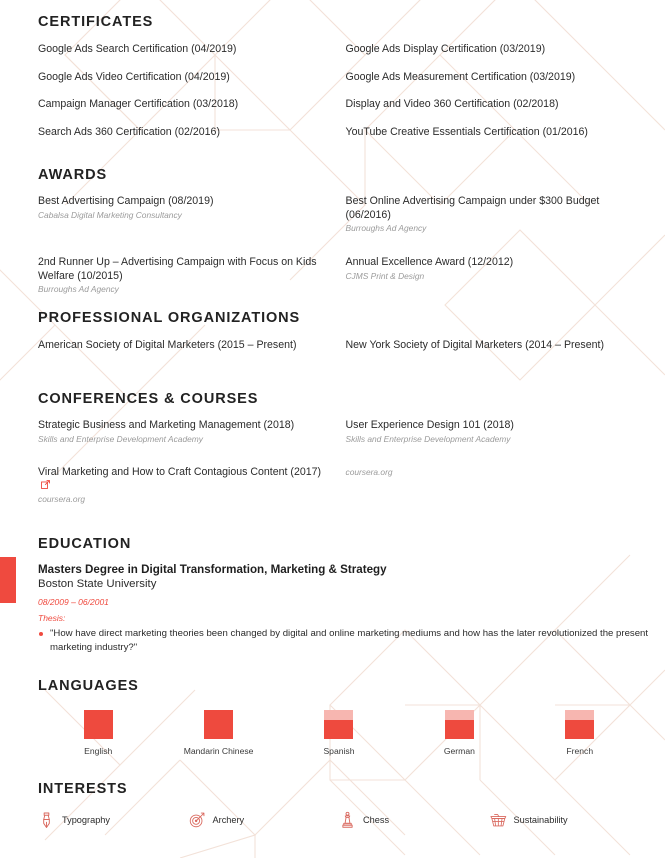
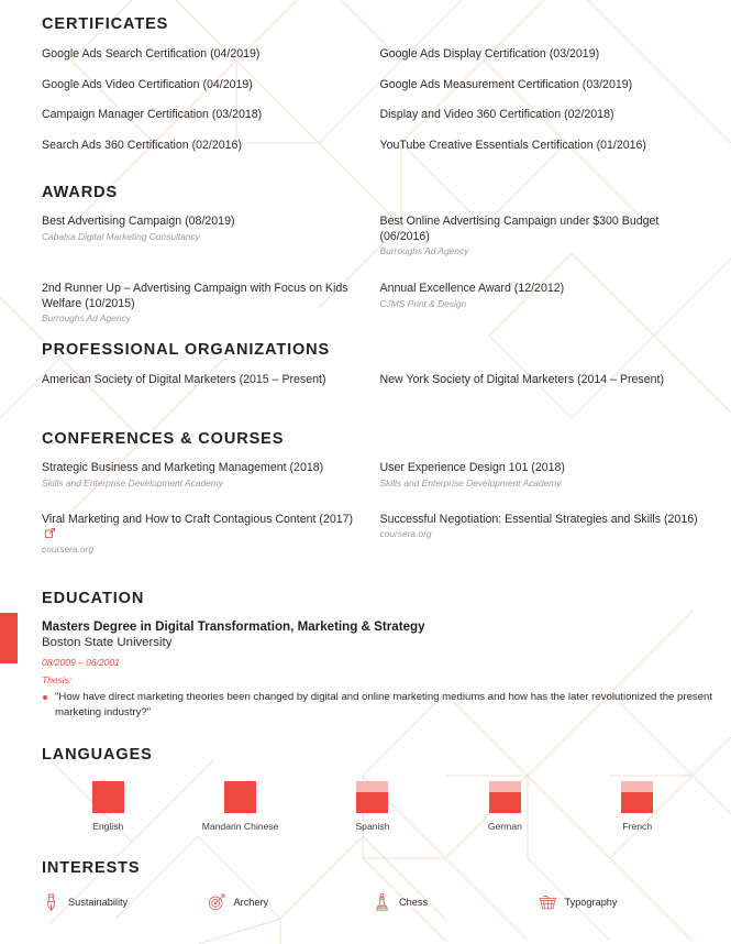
  CERTIFICATES
  Google Ads Search Certification (04/2019)
  Google Ads Display Certification (03/2019)
  Google Ads Video Certification (04/2019)
  Google Ads Measurement Certification (03/2019)
  Campaign Manager Certification (03/2018)
  Display and Video 360 Certification (02/2018)
  Search Ads 360 Certification (02/2016)
  YouTube Creative Essentials Certification (01/2016)
  AWARDS
  Best Advertising Campaign (08/2019)
  Cabalsa Digital Marketing Consultancy
  Best Online Advertising Campaign under $300 Budget (06/2016)
  Burroughs Ad Agency
  2nd Runner Up – Advertising Campaign with Focus on Kids Welfare (10/2015)
  Burroughs Ad Agency
  Annual Excellence Award (12/2012)
  CJMS Print & Design
  PROFESSIONAL ORGANIZATIONS
  American Society of Digital Marketers (2015 – Present)
  New York Society of Digital Marketers (2014 – Present)
  CONFERENCES & COURSES
  Strategic Business and Marketing Management (2018)
  Skills and Enterprise Development Academy
  User Experience Design 101 (2018)
  Skills and Enterprise Development Academy
  Viral Marketing and How to Craft Contagious Content (2017)
  coursera.org
+ Successful Negotiation: Essential Strategies and Skills (2016)
  coursera.org
  EDUCATION
  Masters Degree in Digital Transformation, Marketing & Strategy
  Boston State University
  08/2009 – 06/2001
  Thesis:
  "How have direct marketing theories been changed by digital and online marketing mediums and how has the later revolutionized the present marketing industry?"
  LANGUAGES
  English
  Mandarin Chinese
  Spanish
  German
  French
  INTERESTS
- Typography
+ Sustainability
  Archery
  Chess
- Sustainability
+ Typography
